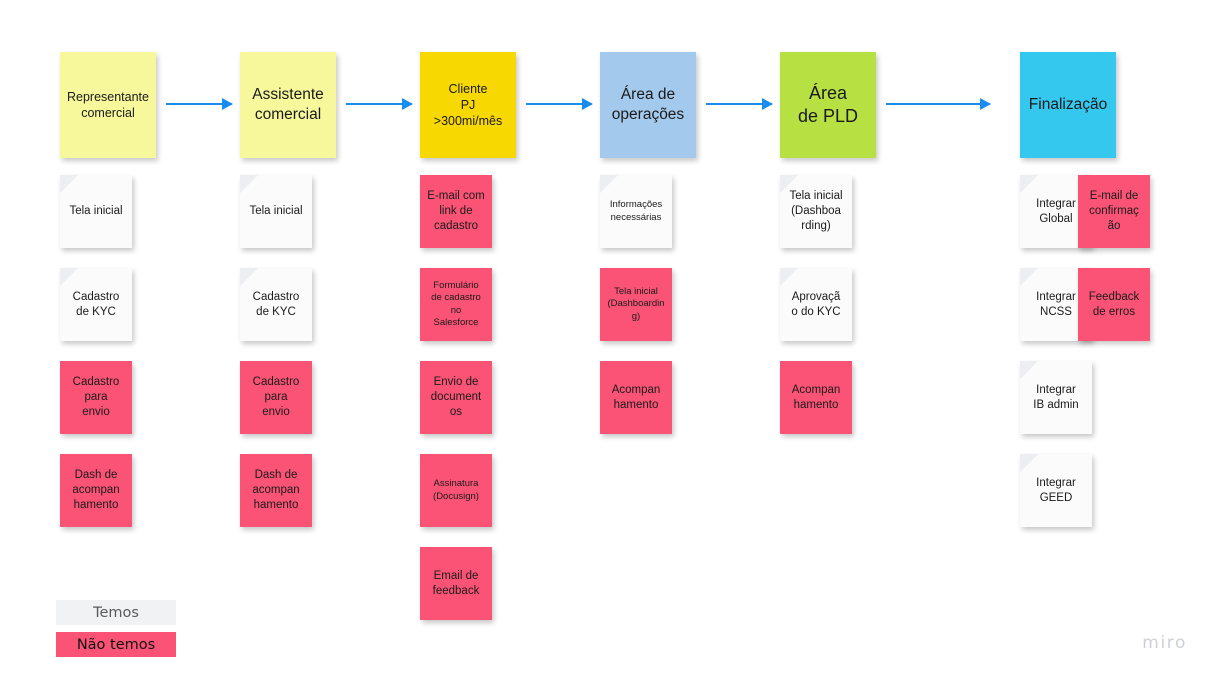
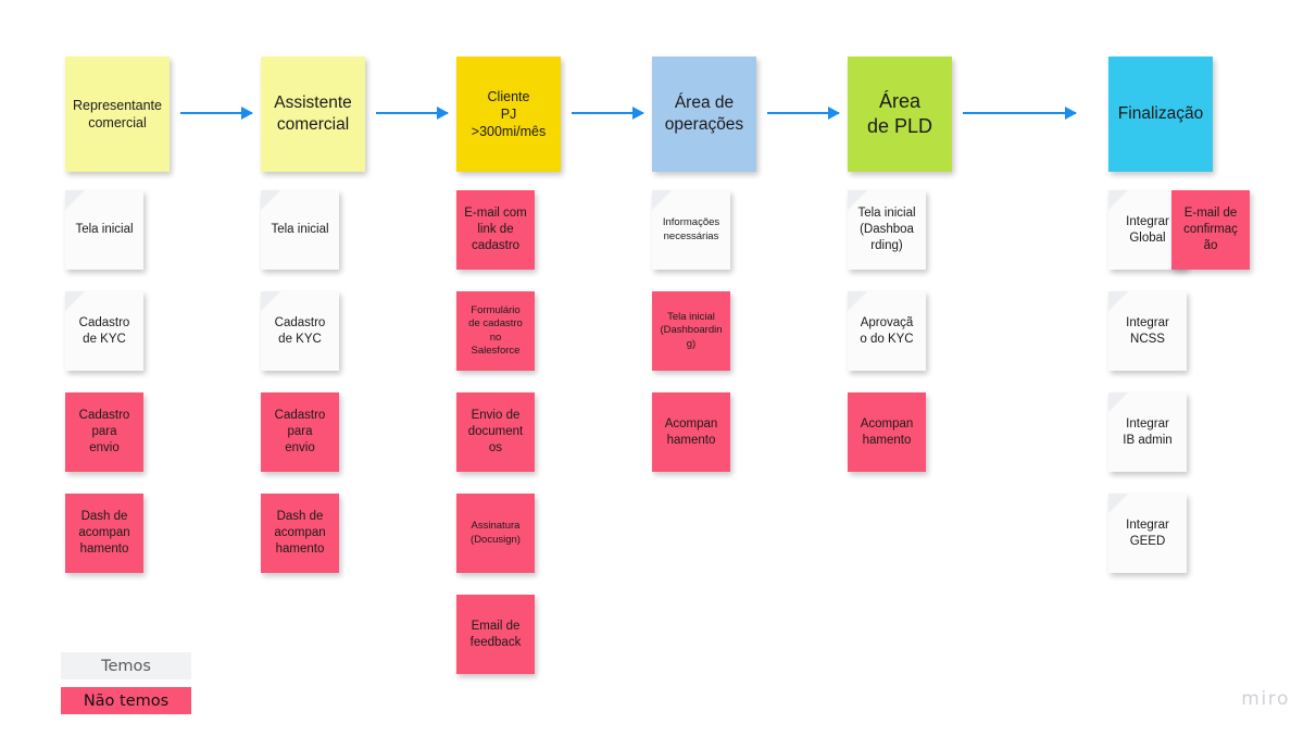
  Representante
  comercial
  Tela inicial
  Cadastro
  de KYC
  Cadastro
  para
  envio
  Dash de
  acompan
  hamento
  Assistente
  comercial
  Tela inicial
  Cadastro
  de KYC
  Cadastro
  para
  envio
  Dash de
  acompan
  hamento
  Cliente
  PJ
  >300mi/mês
  E-mail com
  link de
  cadastro
  Formulário
  de cadastro
  no
  Salesforce
  Envio de
  document
  os
  Assinatura
  (Docusign)
  Email de
  feedback
  Área de
  operações
  Informações
  necessárias
  Tela inicial
  (Dashboardin
  g)
  Acompan
  hamento
  Área
  de PLD
  Tela inicial
  (Dashboa
  rding)
  Aprovaçã
  o do KYC
  Acompan
  hamento
  Finalização
  Integrar
  Global
  Integrar
  NCSS
  Integrar
  IB admin
  Integrar
  GEED
  E-mail de
  confirmaç
  ão
- Feedback
- de erros
  Temos
  Não temos
  miro
